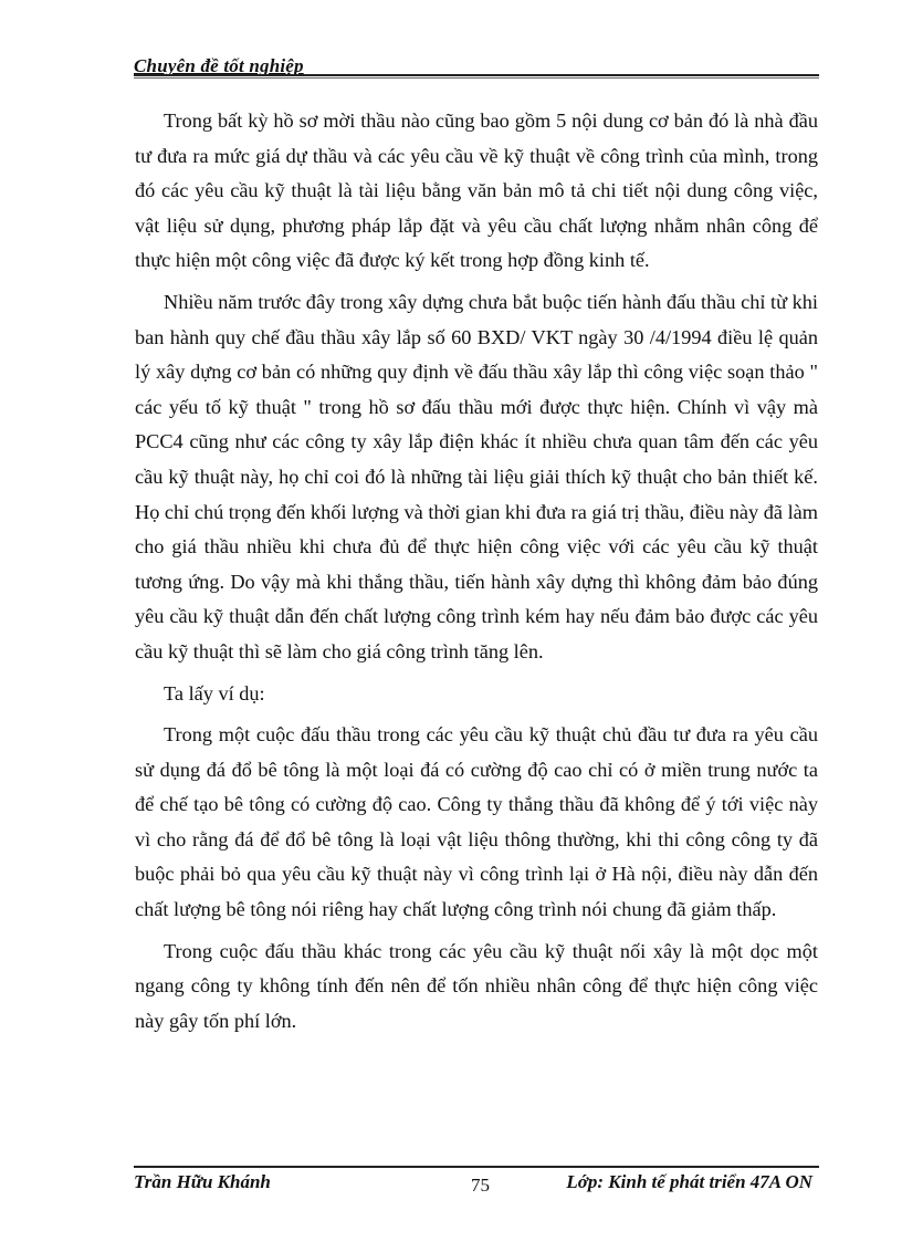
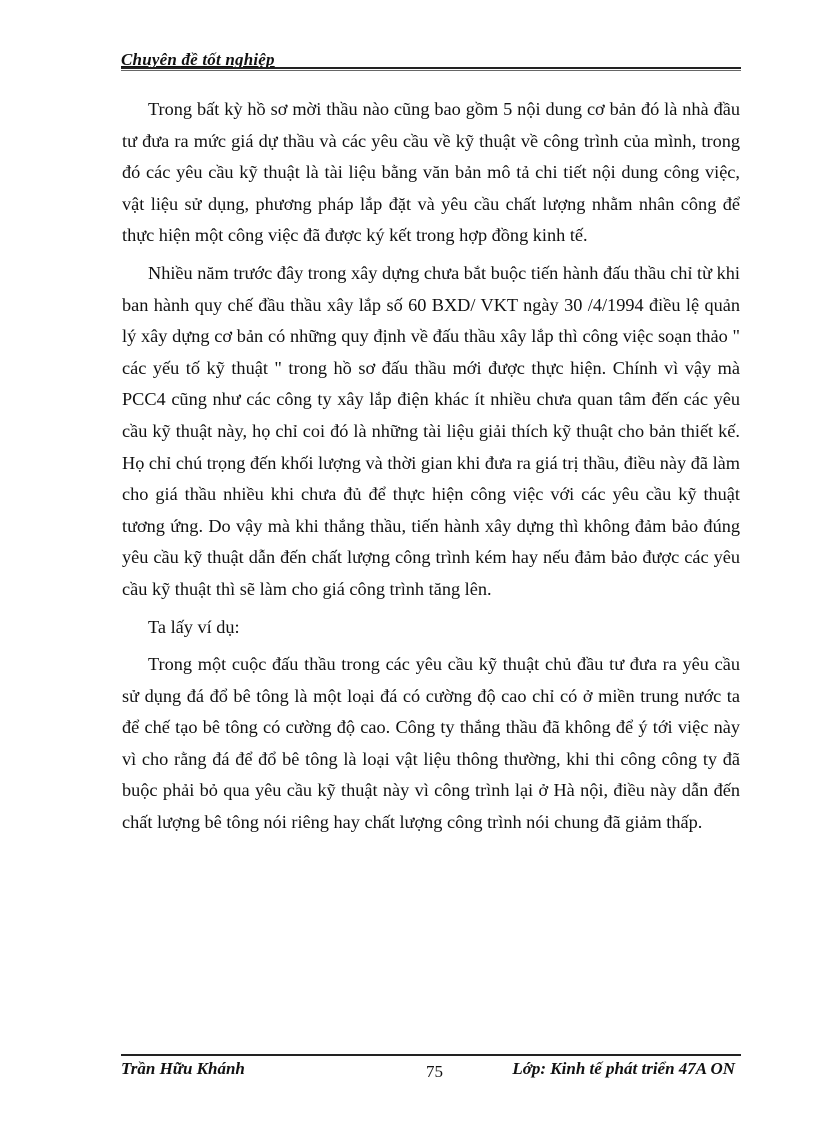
  Chuyên đề tốt nghiệp
  Trong bất kỳ hồ sơ mời thầu nào cũng bao gồm 5 nội dung cơ bản đó là nhà đầu tư đưa ra mức giá dự thầu và các yêu cầu về kỹ thuật về công trình của mình, trong đó các yêu cầu kỹ thuật là tài liệu bằng văn bản mô tả chi tiết nội dung công việc, vật liệu sử dụng, phương pháp lắp đặt và yêu cầu chất lượng nhằm nhân công để thực hiện một công việc đã được ký kết trong hợp đồng kinh tế.
  Nhiều năm trước đây trong xây dựng chưa bắt buộc tiến hành đấu thầu chỉ từ khi ban hành quy chế đầu thầu xây lắp số 60 BXD/ VKT ngày 30 /4/1994 điều lệ quản lý xây dựng cơ bản có những quy định về đấu thầu xây lắp thì công việc soạn thảo " các yếu tố kỹ thuật " trong hồ sơ đấu thầu mới được thực hiện. Chính vì vậy mà PCC4 cũng như các công ty xây lắp điện khác ít nhiều chưa quan tâm đến các yêu cầu kỹ thuật này, họ chỉ coi đó là những tài liệu giải thích kỹ thuật cho bản thiết kế. Họ chỉ chú trọng đến khối lượng và thời gian khi đưa ra giá trị thầu, điều này đã làm cho giá thầu nhiều khi chưa đủ để thực hiện công việc với các yêu cầu kỹ thuật tương ứng. Do vậy mà khi thắng thầu, tiến hành xây dựng thì không đảm bảo đúng yêu cầu kỹ thuật dẫn đến chất lượng công trình kém hay nếu đảm bảo được các yêu cầu kỹ thuật thì sẽ làm cho giá công trình tăng lên.
  Ta lấy ví dụ:
  Trong một cuộc đấu thầu trong các yêu cầu kỹ thuật chủ đầu tư đưa ra yêu cầu sử dụng đá đổ bê tông là một loại đá có cường độ cao chỉ có ở miền trung nước ta để chế tạo bê tông có cường độ cao. Công ty thắng thầu đã không để ý tới việc này vì cho rằng đá để đổ bê tông là loại vật liệu thông thường, khi thi công công ty đã buộc phải bỏ qua yêu cầu kỹ thuật này vì công trình lại ở Hà nội, điều này dẫn đến chất lượng bê tông nói riêng hay chất lượng công trình nói chung đã giảm thấp.
- Trong cuộc đấu thầu khác trong các yêu cầu kỹ thuật nối xây là một dọc một ngang công ty không tính đến nên để tốn nhiều nhân công để thực hiện công việc này gây tốn phí lớn.
  Trần Hữu Khánh
  75
  Lớp: Kinh tế phát triển 47A ON
